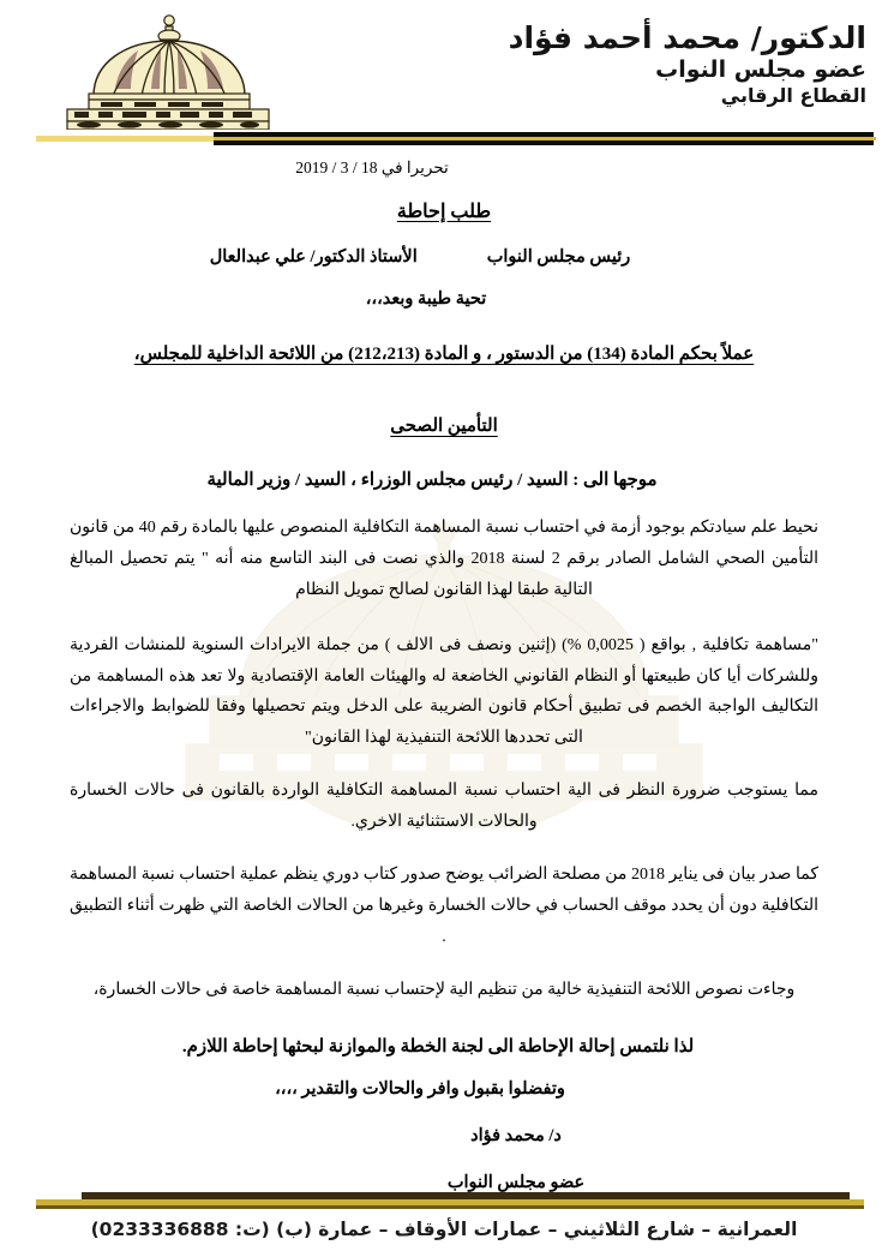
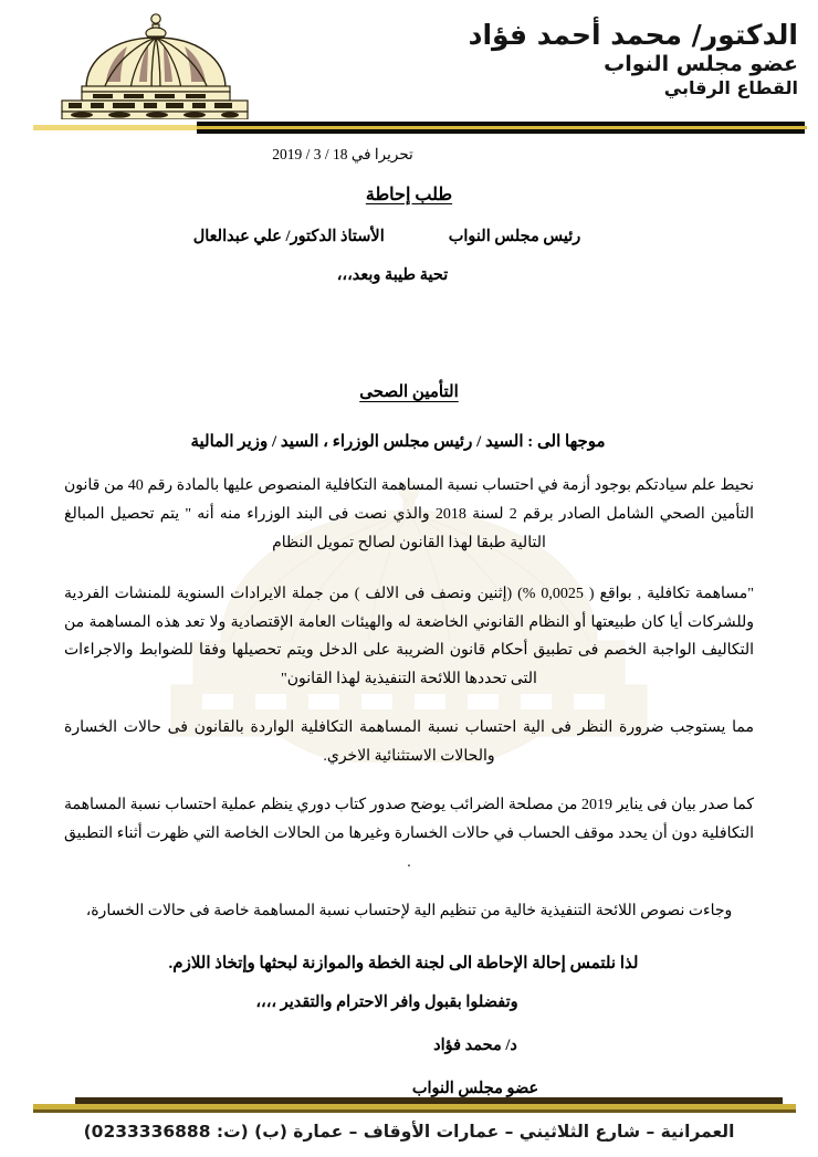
  الدكتور/ محمد أحمد فؤاد
  عضو مجلس النواب
  القطاع الرقابي
  تحريرا في 18 / 3 / 2019
  طلب إحاطة
  رئيس مجلس النواب
  الأستاذ الدكتور/ علي عبدالعال
  تحية طيبة وبعد،،،
- عملاً بحكم المادة (134) من الدستور ، و المادة (212،213) من اللائحة الداخلية للمجلس،
  التأمين الصحى
  موجها الى : السيد / رئيس مجلس الوزراء ، السيد / وزير المالية
- نحيط علم سيادتكم بوجود أزمة في احتساب نسبة المساهمة التكافلية المنصوص عليها بالمادة رقم 40 من قانون التأمين الصحي الشامل الصادر برقم 2 لسنة 2018 والذي نصت فى البند التاسع منه أنه " يتم تحصيل المبالغ التالية طبقا لهذا القانون لصالح تمويل النظام
+ نحيط علم سيادتكم بوجود أزمة في احتساب نسبة المساهمة التكافلية المنصوص عليها بالمادة رقم 40 من قانون التأمين الصحي الشامل الصادر برقم 2 لسنة 2018 والذي نصت فى البند الوزراء منه أنه " يتم تحصيل المبالغ التالية طبقا لهذا القانون لصالح تمويل النظام
  "مساهمة تكافلية , بواقع ( 0,0025 %) (إثنين ونصف فى الالف ) من جملة الايرادات السنوية للمنشات الفردية وللشركات أيا كان طبيعتها أو النظام القانوني الخاضعة له والهيئات العامة الإقتصادية ولا تعد هذه المساهمة من التكاليف الواجبة الخصم فى تطبيق أحكام قانون الضريبة على الدخل ويتم تحصيلها وفقا للضوابط والاجراءات التى تحددها اللائحة التنفيذية لهذا القانون"
  مما يستوجب ضرورة النظر فى الية احتساب نسبة المساهمة التكافلية الواردة بالقانون فى حالات الخسارة والحالات الاستثنائية الاخري.
- كما صدر بيان فى يناير 2018 من مصلحة الضرائب يوضح صدور كتاب دوري ينظم عملية احتساب نسبة المساهمة التكافلية دون أن يحدد موقف الحساب في حالات الخسارة وغيرها من الحالات الخاصة التي ظهرت أثناء التطبيق .
+ كما صدر بيان فى يناير 2019 من مصلحة الضرائب يوضح صدور كتاب دوري ينظم عملية احتساب نسبة المساهمة التكافلية دون أن يحدد موقف الحساب في حالات الخسارة وغيرها من الحالات الخاصة التي ظهرت أثناء التطبيق .
  وجاءت نصوص اللائحة التنفيذية خالية من تنظيم الية لإحتساب نسبة المساهمة خاصة فى حالات الخسارة،
- لذا نلتمس إحالة الإحاطة الى لجنة الخطة والموازنة لبحثها إحاطة اللازم.
+ لذا نلتمس إحالة الإحاطة الى لجنة الخطة والموازنة لبحثها وإتخاذ اللازم.
- وتفضلوا بقبول وافر والحالات والتقدير ،،،،
+ وتفضلوا بقبول وافر الاحترام والتقدير ،،،،
  د/ محمد فؤاد
  عضو مجلس النواب
  العمرانية – شارع الثلاثيني – عمارات الأوقاف – عمارة (ب) (ت: 0233336888)
